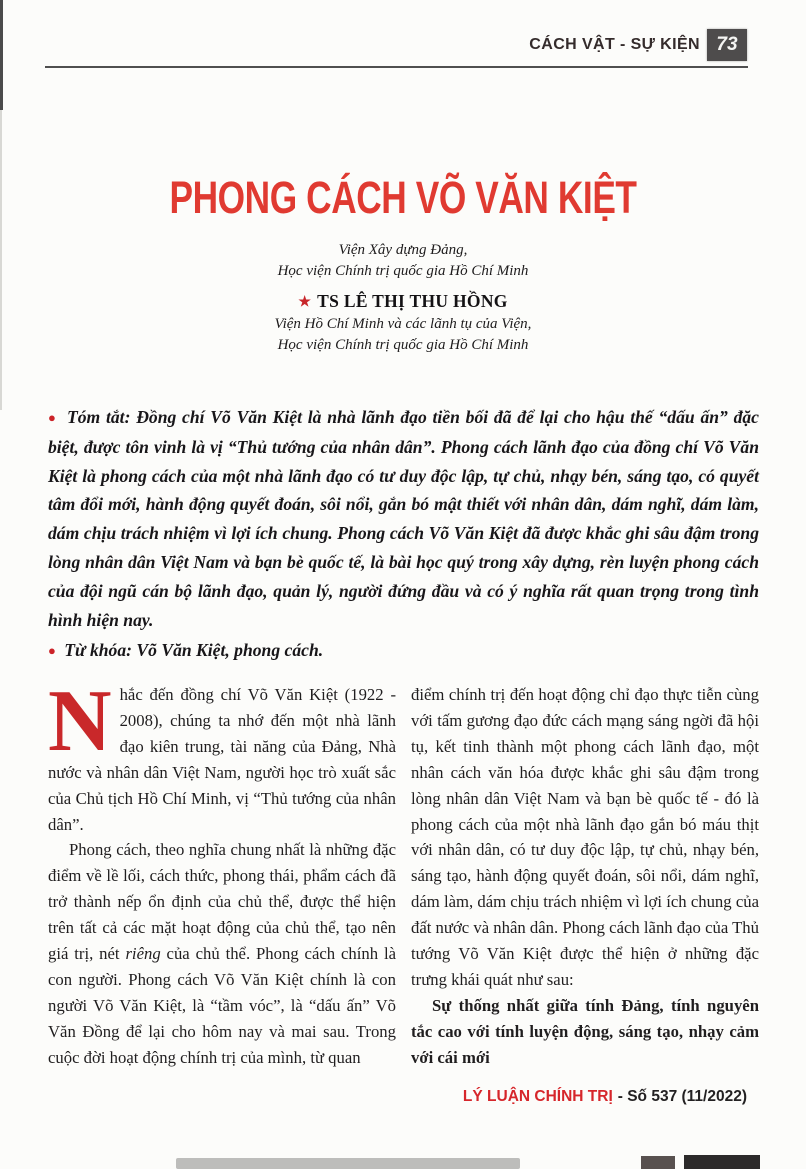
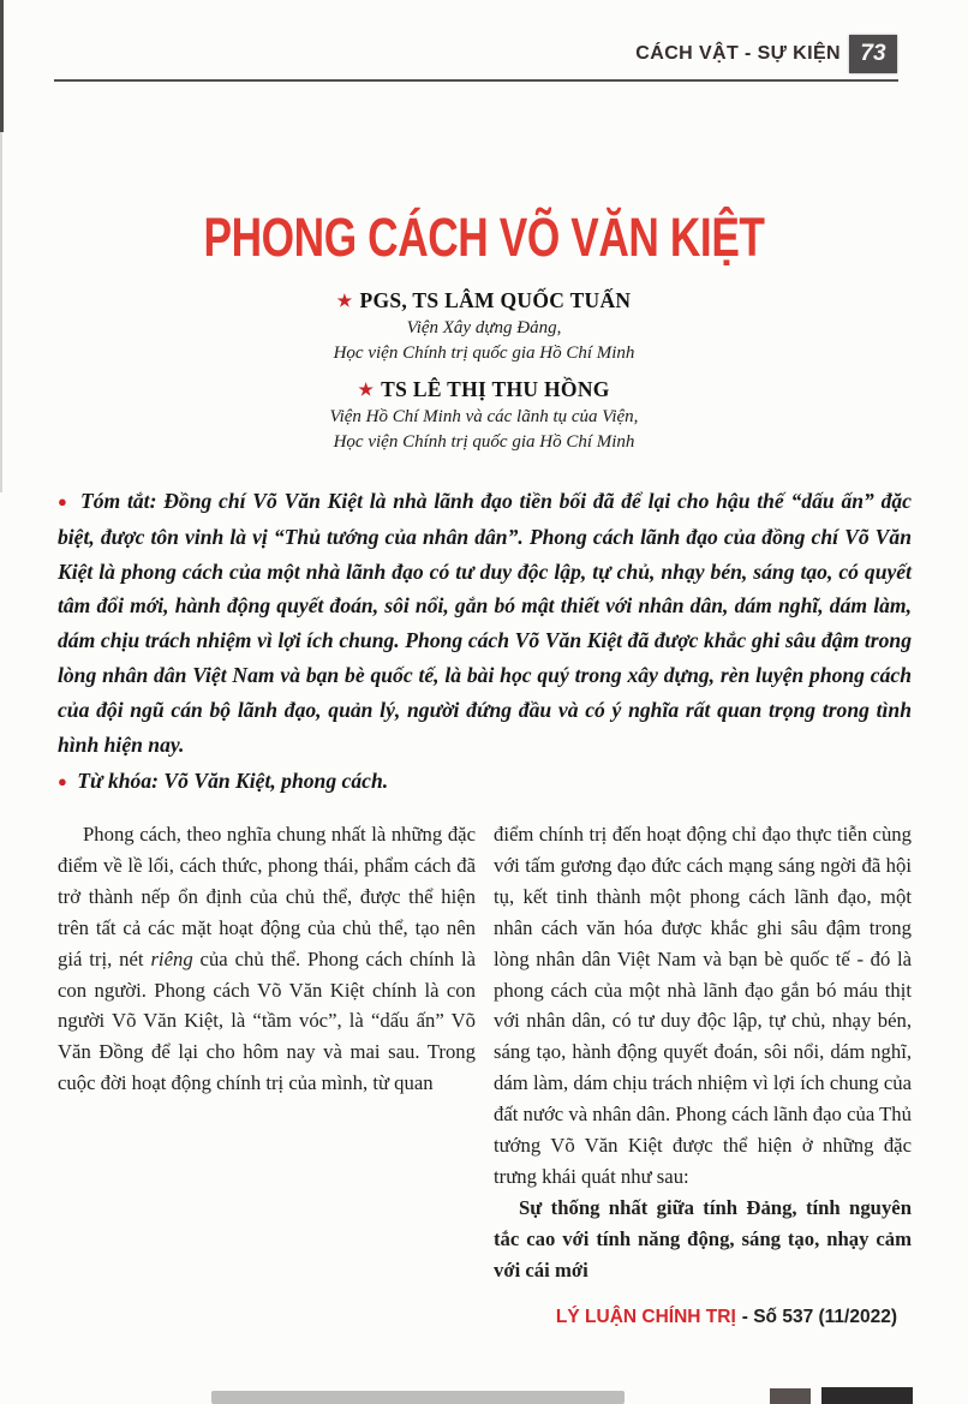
  CÁCH VẬT - SỰ KIỆN
  73
  PHONG CÁCH VÕ VĂN KIỆT
+ ★ PGS, TS LÂM QUỐC TUẤN
  Viện Xây dựng Đảng,
  Học viện Chính trị quốc gia Hồ Chí Minh
  ★ TS LÊ THỊ THU HỒNG
  Viện Hồ Chí Minh và các lãnh tụ của Viện,
  Học viện Chính trị quốc gia Hồ Chí Minh
  ● Tóm tắt: Đồng chí Võ Văn Kiệt là nhà lãnh đạo tiền bối đã để lại cho hậu thế “dấu ấn” đặc biệt, được tôn vinh là vị “Thủ tướng của nhân dân”. Phong cách lãnh đạo của đồng chí Võ Văn Kiệt là phong cách của một nhà lãnh đạo có tư duy độc lập, tự chủ, nhạy bén, sáng tạo, có quyết tâm đổi mới, hành động quyết đoán, sôi nổi, gắn bó mật thiết với nhân dân, dám nghĩ, dám làm, dám chịu trách nhiệm vì lợi ích chung. Phong cách Võ Văn Kiệt đã được khắc ghi sâu đậm trong lòng nhân dân Việt Nam và bạn bè quốc tế, là bài học quý trong xây dựng, rèn luyện phong cách của đội ngũ cán bộ lãnh đạo, quản lý, người đứng đầu và có ý nghĩa rất quan trọng trong tình hình hiện nay.
  ● Từ khóa: Võ Văn Kiệt, phong cách.
- N
- hắc đến đồng chí Võ Văn Kiệt (1922 - 2008), chúng ta nhớ đến một nhà lãnh đạo kiên trung, tài năng của Đảng, Nhà nước và nhân dân Việt Nam, người học trò xuất sắc của Chủ tịch Hồ Chí Minh, vị “Thủ tướng của nhân dân”.
  Phong cách, theo nghĩa chung nhất là những đặc điểm về lề lối, cách thức, phong thái, phẩm cách đã trở thành nếp ổn định của chủ thể, được thể hiện trên tất cả các mặt hoạt động của chủ thể, tạo nên giá trị, nét riêng của chủ thể. Phong cách chính là con người. Phong cách Võ Văn Kiệt chính là con người Võ Văn Kiệt, là “tầm vóc”, là “dấu ấn” Võ Văn Đồng để lại cho hôm nay và mai sau. Trong cuộc đời hoạt động chính trị của mình, từ quan
  điểm chính trị đến hoạt động chỉ đạo thực tiễn cùng với tấm gương đạo đức cách mạng sáng ngời đã hội tụ, kết tinh thành một phong cách lãnh đạo, một nhân cách văn hóa được khắc ghi sâu đậm trong lòng nhân dân Việt Nam và bạn bè quốc tế - đó là phong cách của một nhà lãnh đạo gắn bó máu thịt với nhân dân, có tư duy độc lập, tự chủ, nhạy bén, sáng tạo, hành động quyết đoán, sôi nổi, dám nghĩ, dám làm, dám chịu trách nhiệm vì lợi ích chung của đất nước và nhân dân. Phong cách lãnh đạo của Thủ tướng Võ Văn Kiệt được thể hiện ở những đặc trưng khái quát như sau:
- Sự thống nhất giữa tính Đảng, tính nguyên tắc cao với tính luyện động, sáng tạo, nhạy cảm với cái mới
+ Sự thống nhất giữa tính Đảng, tính nguyên tắc cao với tính năng động, sáng tạo, nhạy cảm với cái mới
  LÝ LUẬN CHÍNH TRỊ - Số 537 (11/2022)
